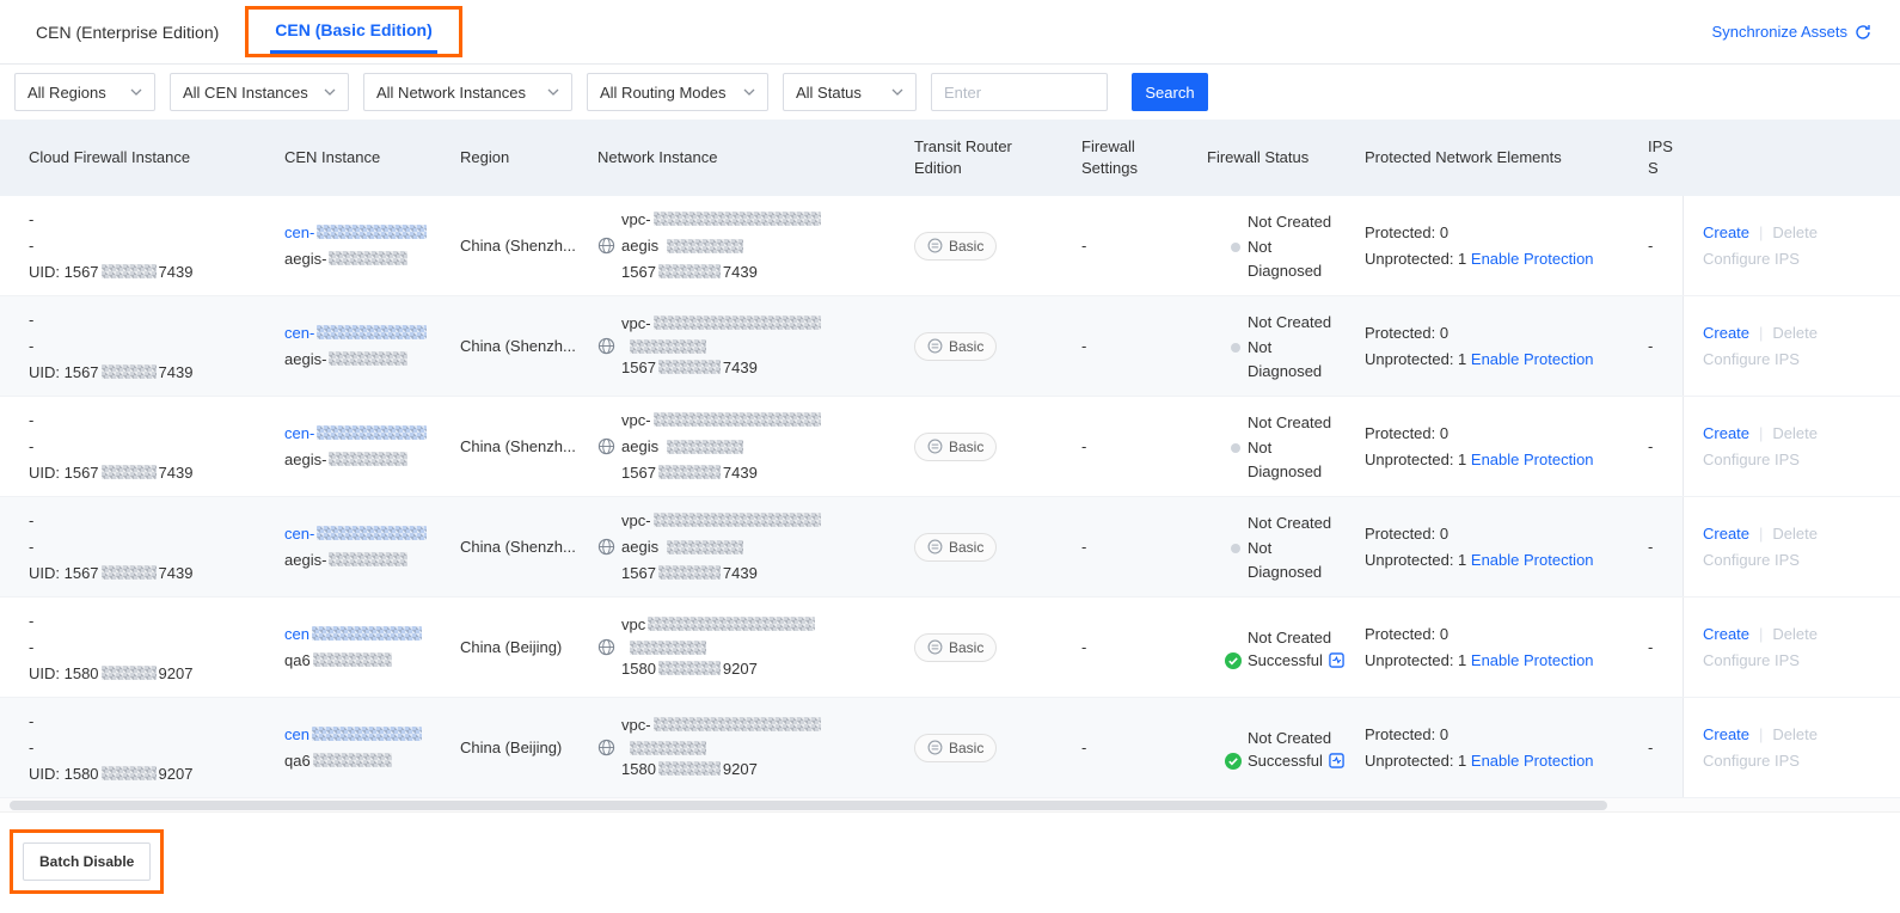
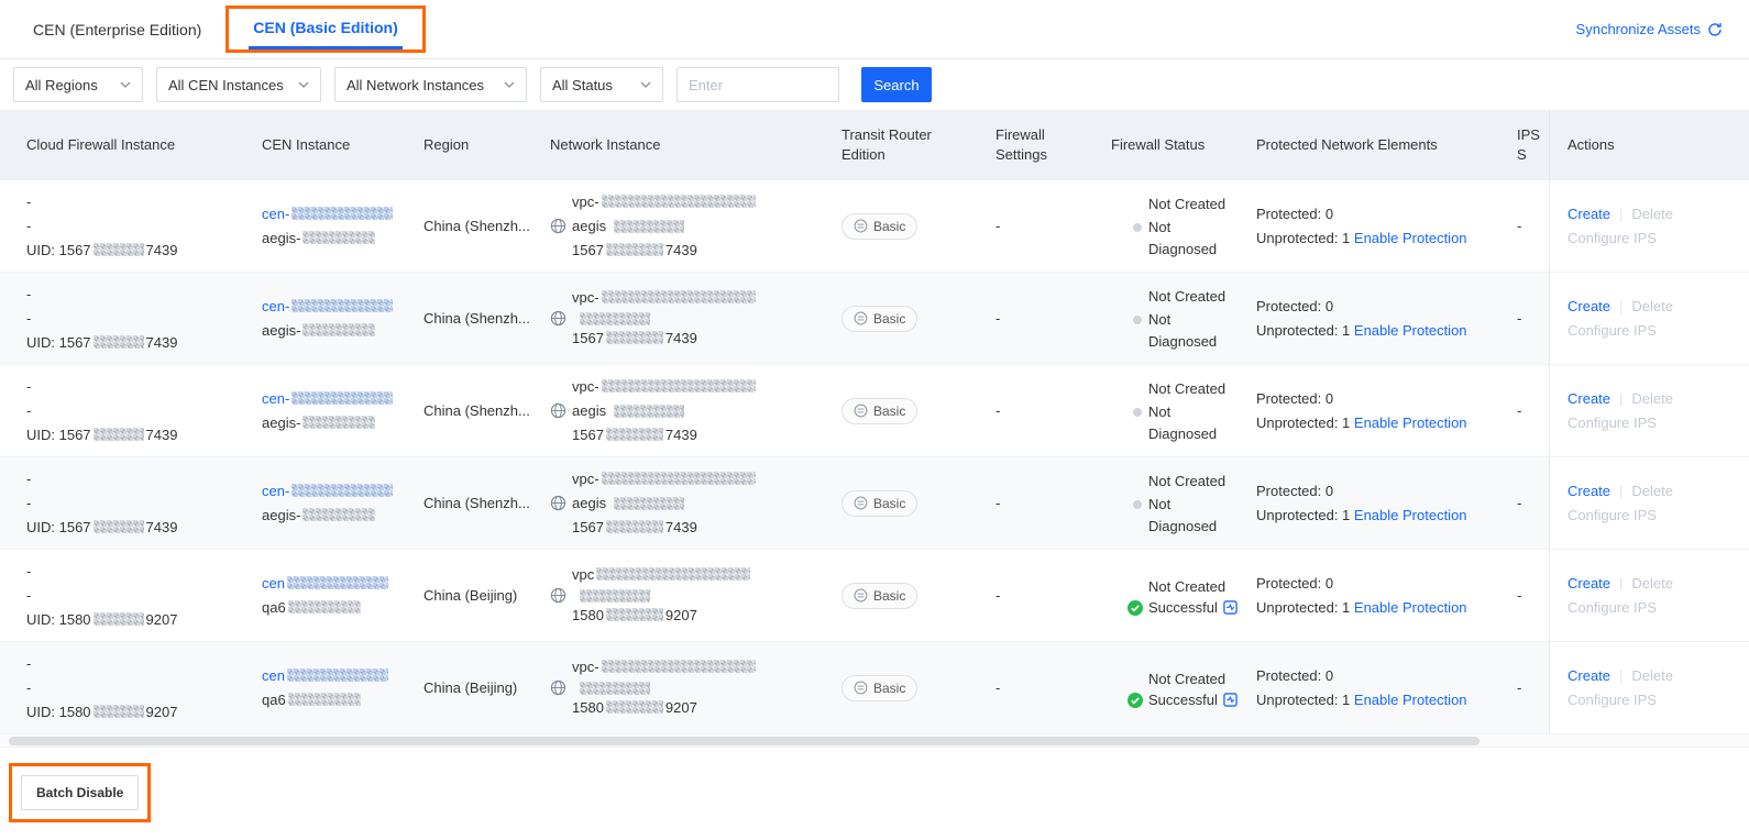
  CEN (Enterprise Edition)
  CEN (Basic Edition)
  Synchronize Assets
  All Regions
  All CEN Instances
  All Network Instances
- All Routing Modes
  All Status
  Enter
  Search
  Cloud Firewall Instance
  CEN Instance
  Region
  Network Instance
  Transit Router Edition
  Firewall Settings
  Firewall Status
  Protected Network Elements
  IPS S
+ Actions
  -
  -
  UID: 1567 7439
  cen-
  aegis-
  China (Shenzh...
  vpc-
  aegis
  1567 7439
  Basic
  -
  Not Created
  Not Diagnosed
  Protected: 0
  Unprotected: 1 Enable Protection
  -
  Create | Delete
  Configure IPS
  -
  -
  UID: 1567 7439
  cen-
  aegis-
  China (Shenzh...
  vpc-
  1567 7439
  Basic
  -
  Not Created
  Not Diagnosed
  Protected: 0
  Unprotected: 1 Enable Protection
  -
  Create | Delete
  Configure IPS
  -
  -
  UID: 1567 7439
  cen-
  aegis-
  China (Shenzh...
  vpc-
  aegis
  1567 7439
  Basic
  -
  Not Created
  Not Diagnosed
  Protected: 0
  Unprotected: 1 Enable Protection
  -
  Create | Delete
  Configure IPS
  -
  -
  UID: 1567 7439
  cen-
  aegis-
  China (Shenzh...
  vpc-
  aegis
  1567 7439
  Basic
  -
  Not Created
  Not Diagnosed
  Protected: 0
  Unprotected: 1 Enable Protection
  -
  Create | Delete
  Configure IPS
  -
  -
  UID: 1580 9207
  cen
  qa6
  China (Beijing)
  vpc
  1580 9207
  Basic
  -
  Not Created
  Successful
  Protected: 0
  Unprotected: 1 Enable Protection
  -
  Create | Delete
  Configure IPS
  -
  -
  UID: 1580 9207
  cen
  qa6
  China (Beijing)
  vpc-
  1580 9207
  Basic
  -
  Not Created
  Successful
  Protected: 0
  Unprotected: 1 Enable Protection
  -
  Create | Delete
  Configure IPS
  Batch Disable
